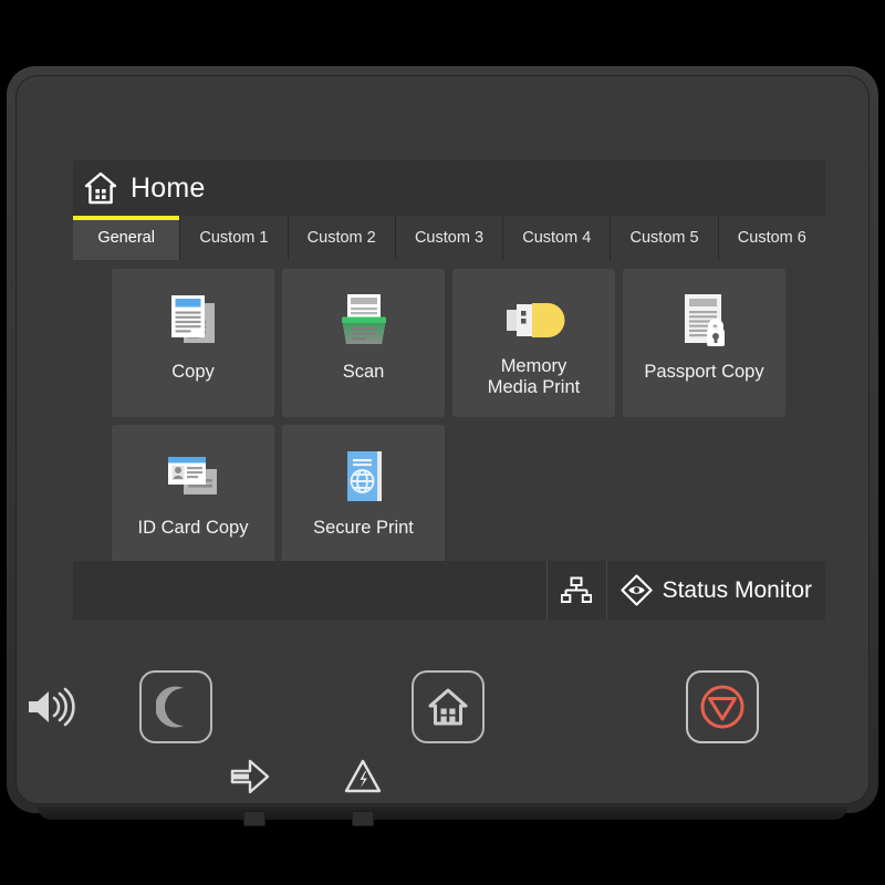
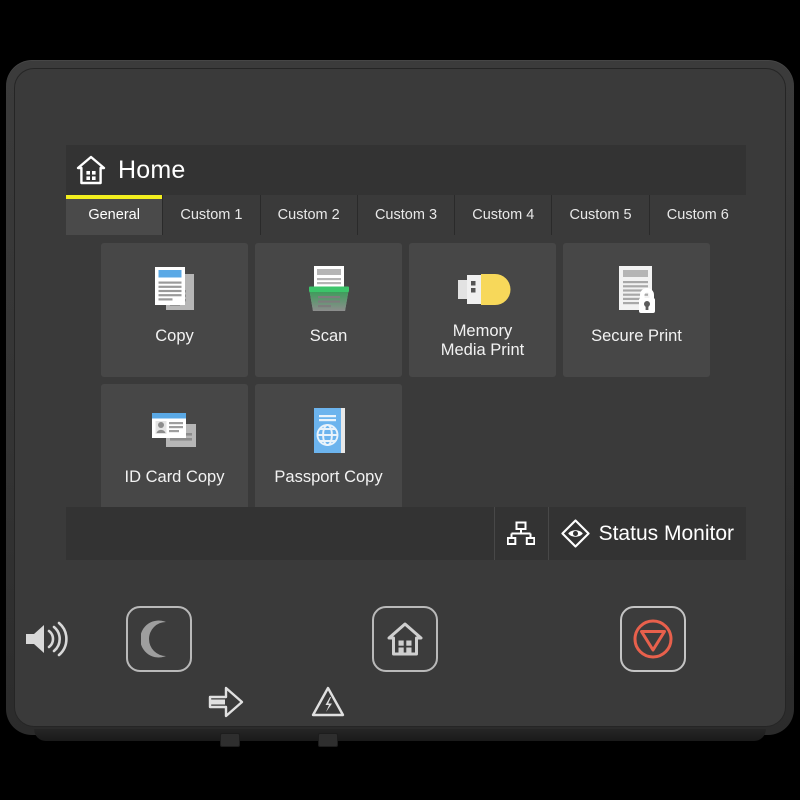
  Home
  General
  Custom 1
  Custom 2
  Custom 3
  Custom 4
  Custom 5
  Custom 6
  Copy
  Scan
  Memory
  Media Print
- Passport Copy
+ Secure Print
  ID Card Copy
- Secure Print
+ Passport Copy
  Status Monitor
